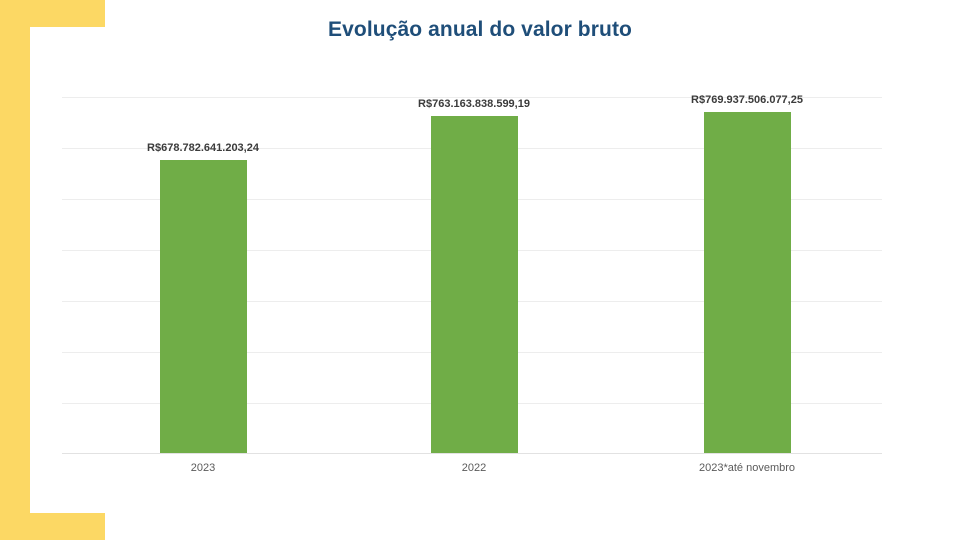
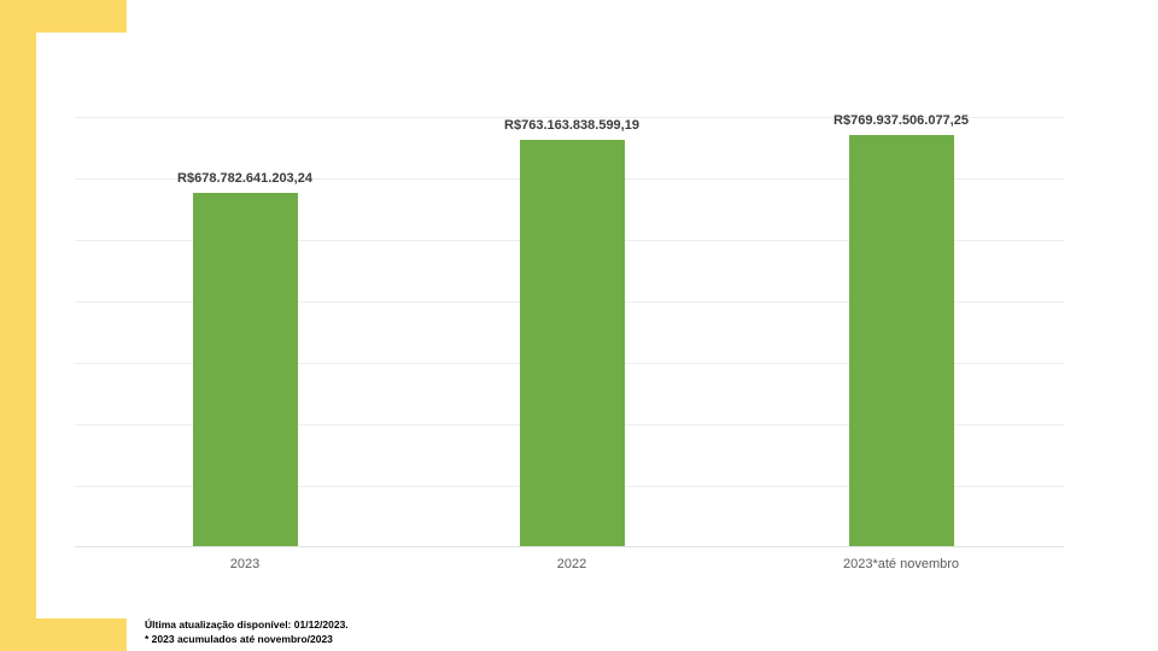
- Evolução anual do valor bruto
  R$678.782.641.203,24
  R$763.163.838.599,19
  R$769.937.506.077,25
  2023
  2022
  2023*até novembro
+ Última atualização disponível: 01/12/2023.
+ * 2023 acumulados até novembro/2023
